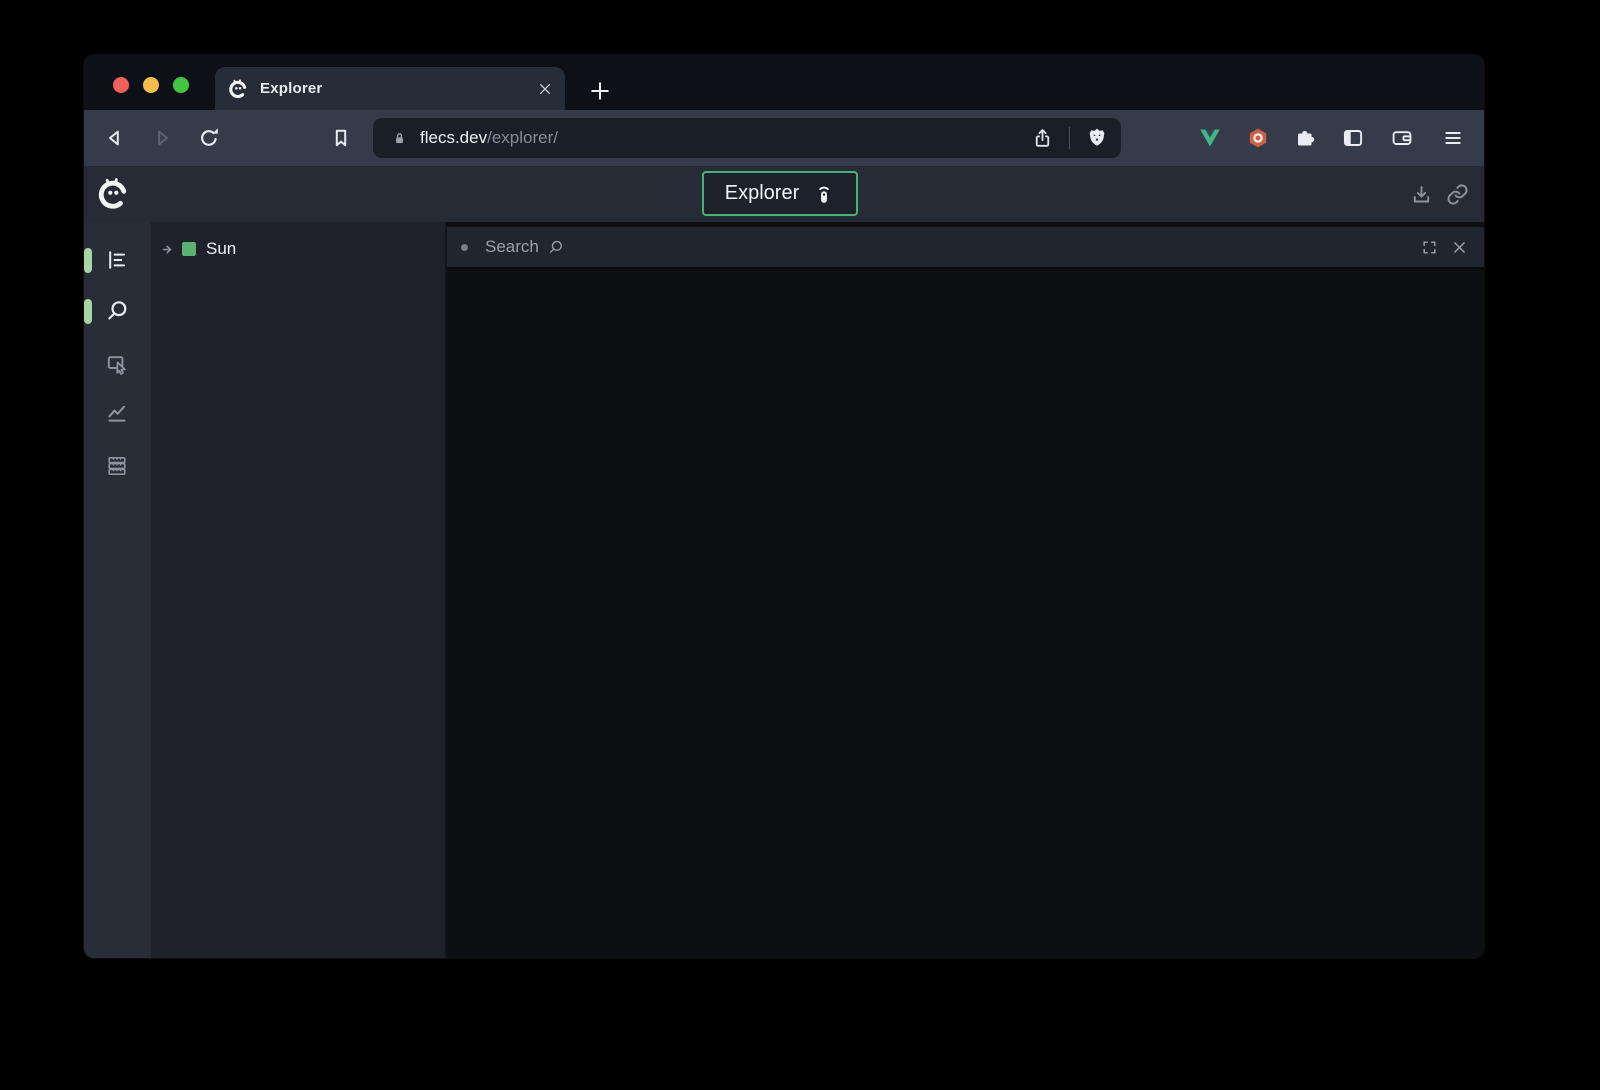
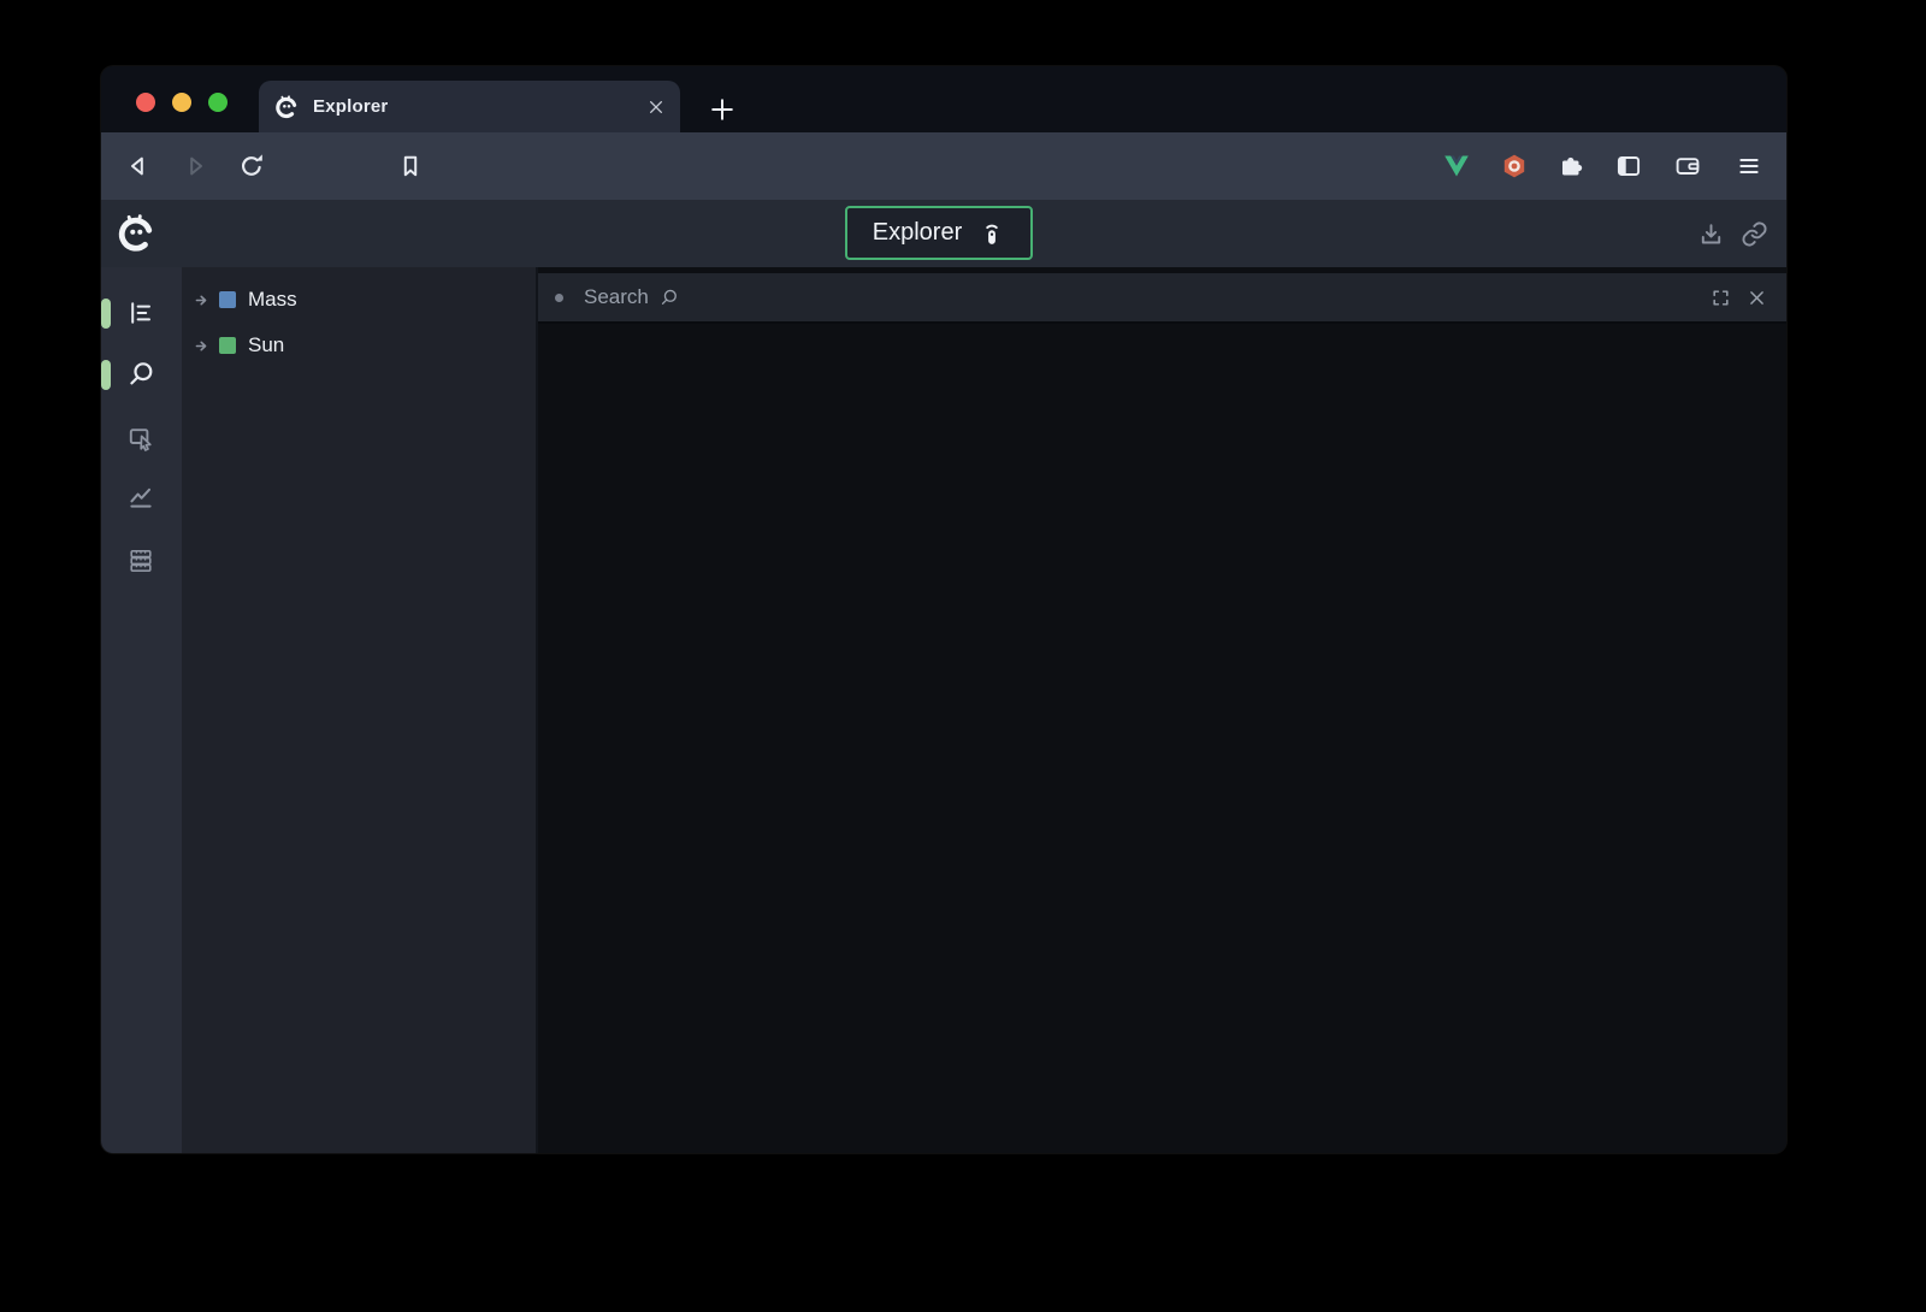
  Explorer
- flecs.dev
- /explorer/
  Explorer
+ Mass
  Sun
  Search
